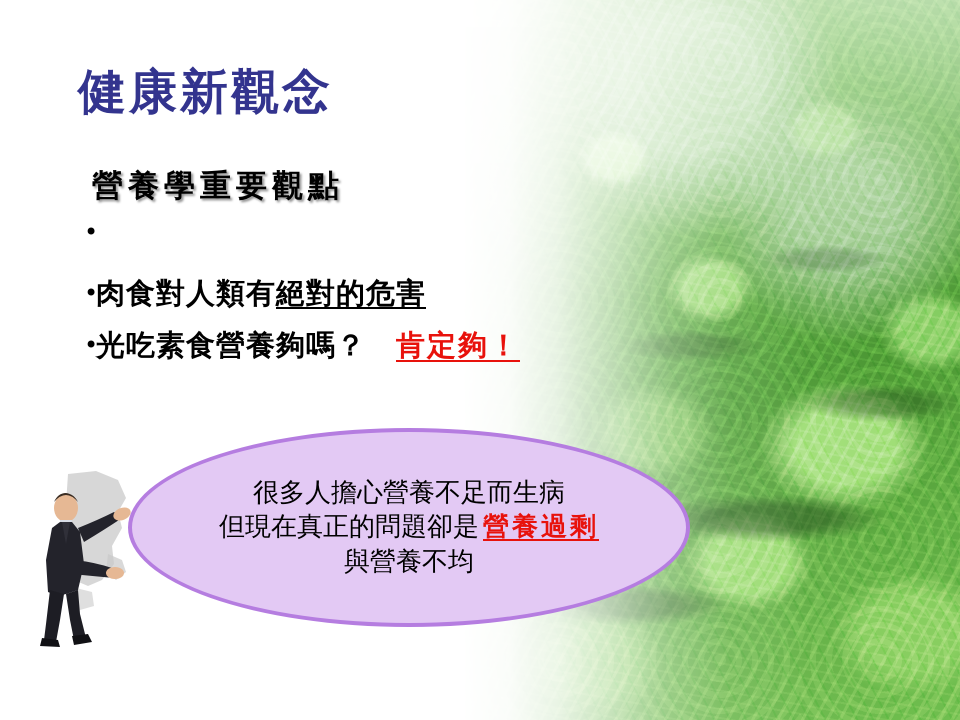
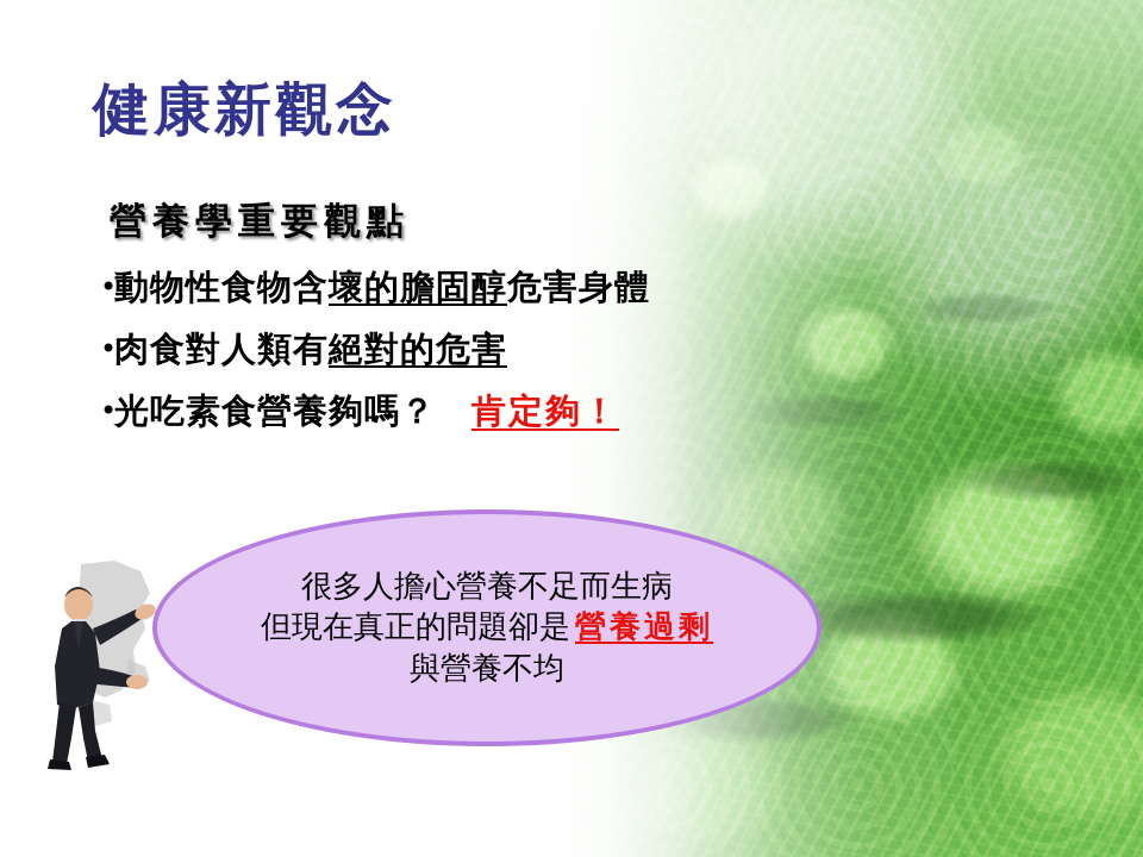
  健康新觀念
  營養學重要觀點
  •
+ 動物性食物含壞的膽固醇危害身體
  •
  肉食對人類有絕對的危害
  •
  光吃素食營養夠嗎？
  肯定夠！
  很多人擔心營養不足而生病
  但現在真正的問題卻是 營養過剩
  與營養不均
